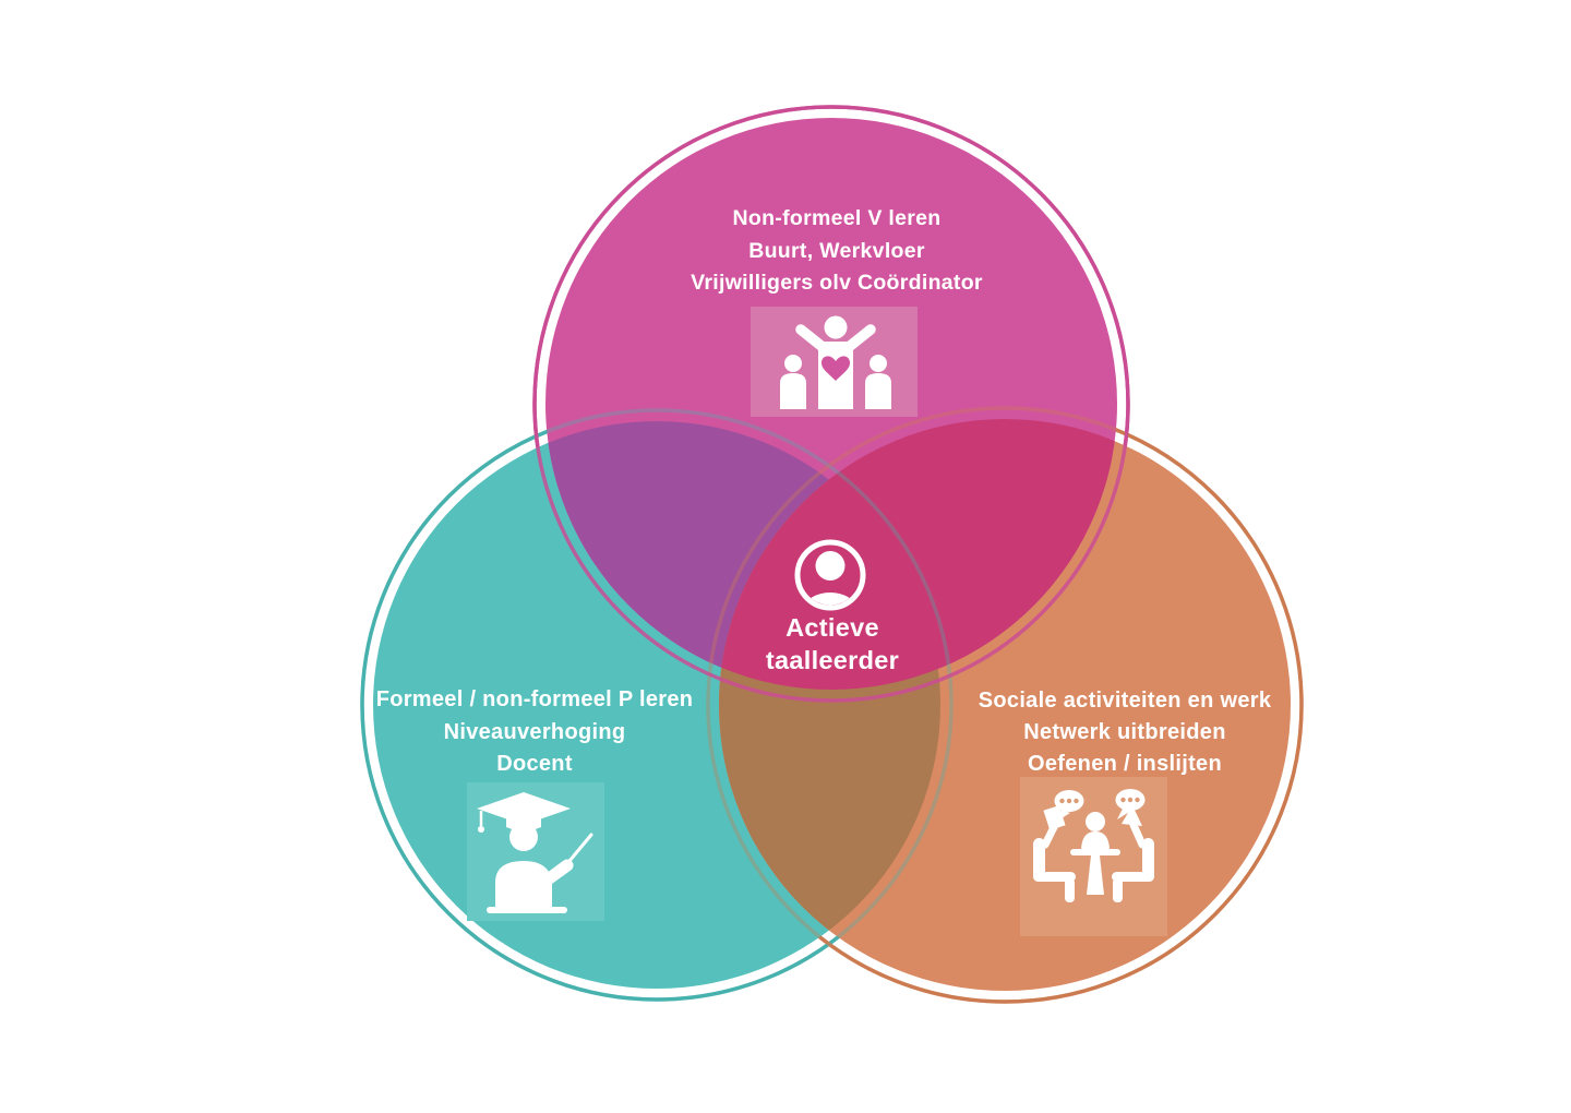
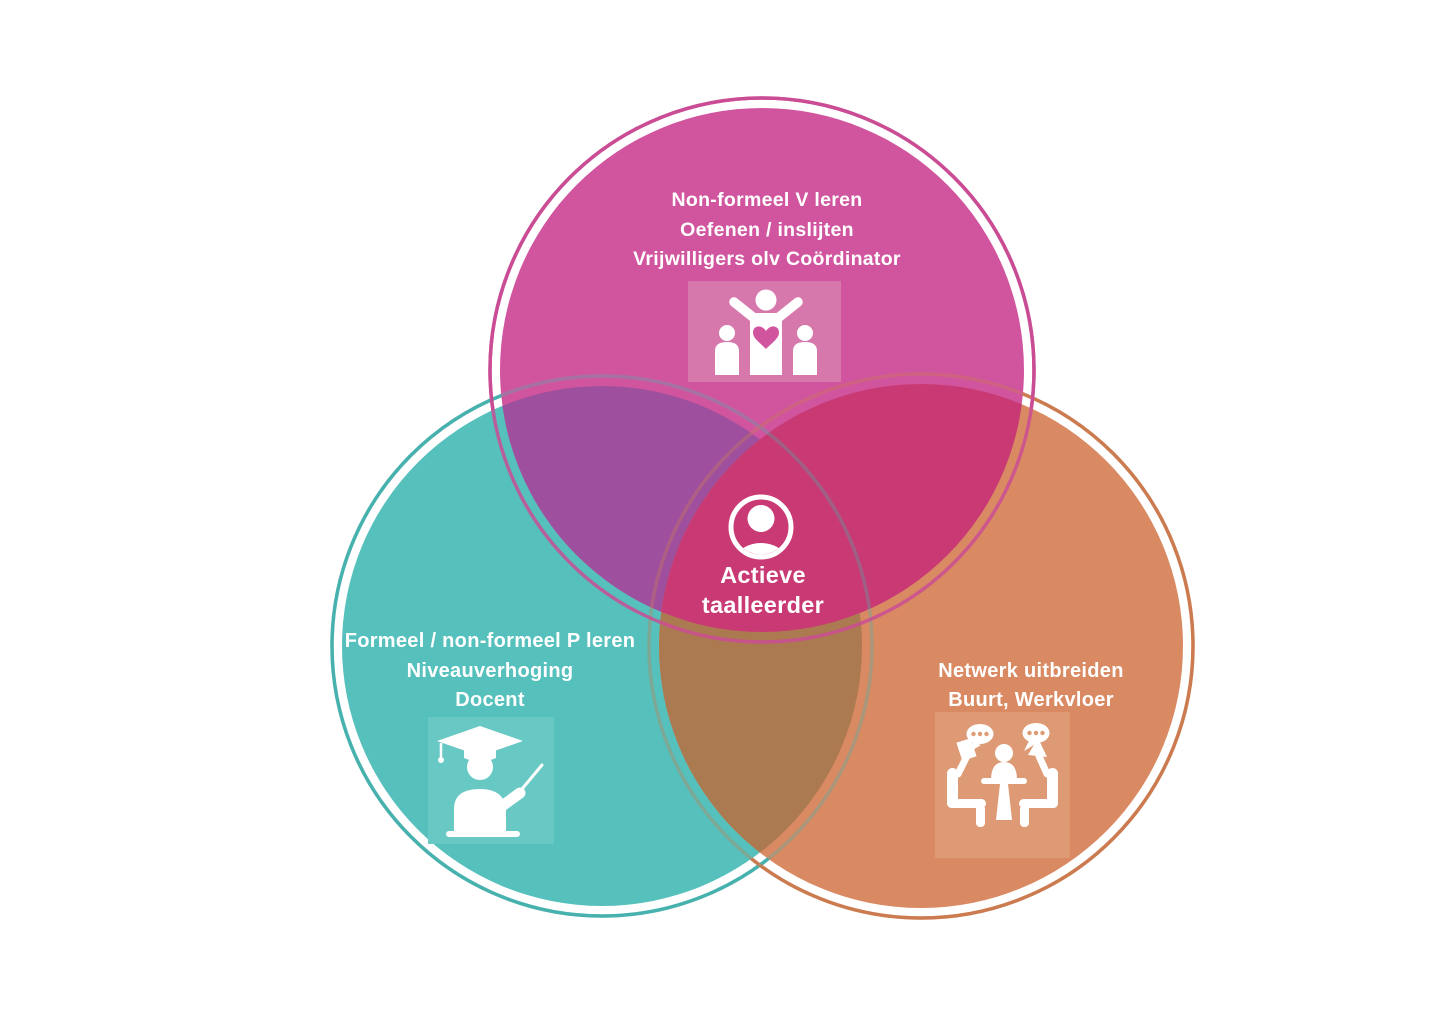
  Non-formeel V leren
- Buurt, Werkvloer
+ Oefenen / inslijten
  Vrijwilligers olv Coördinator
  Formeel / non-formeel P leren
  Niveauverhoging
  Docent
- Sociale activiteiten en werk
  Netwerk uitbreiden
- Oefenen / inslijten
+ Buurt, Werkvloer
  Actieve
  taalleerder
